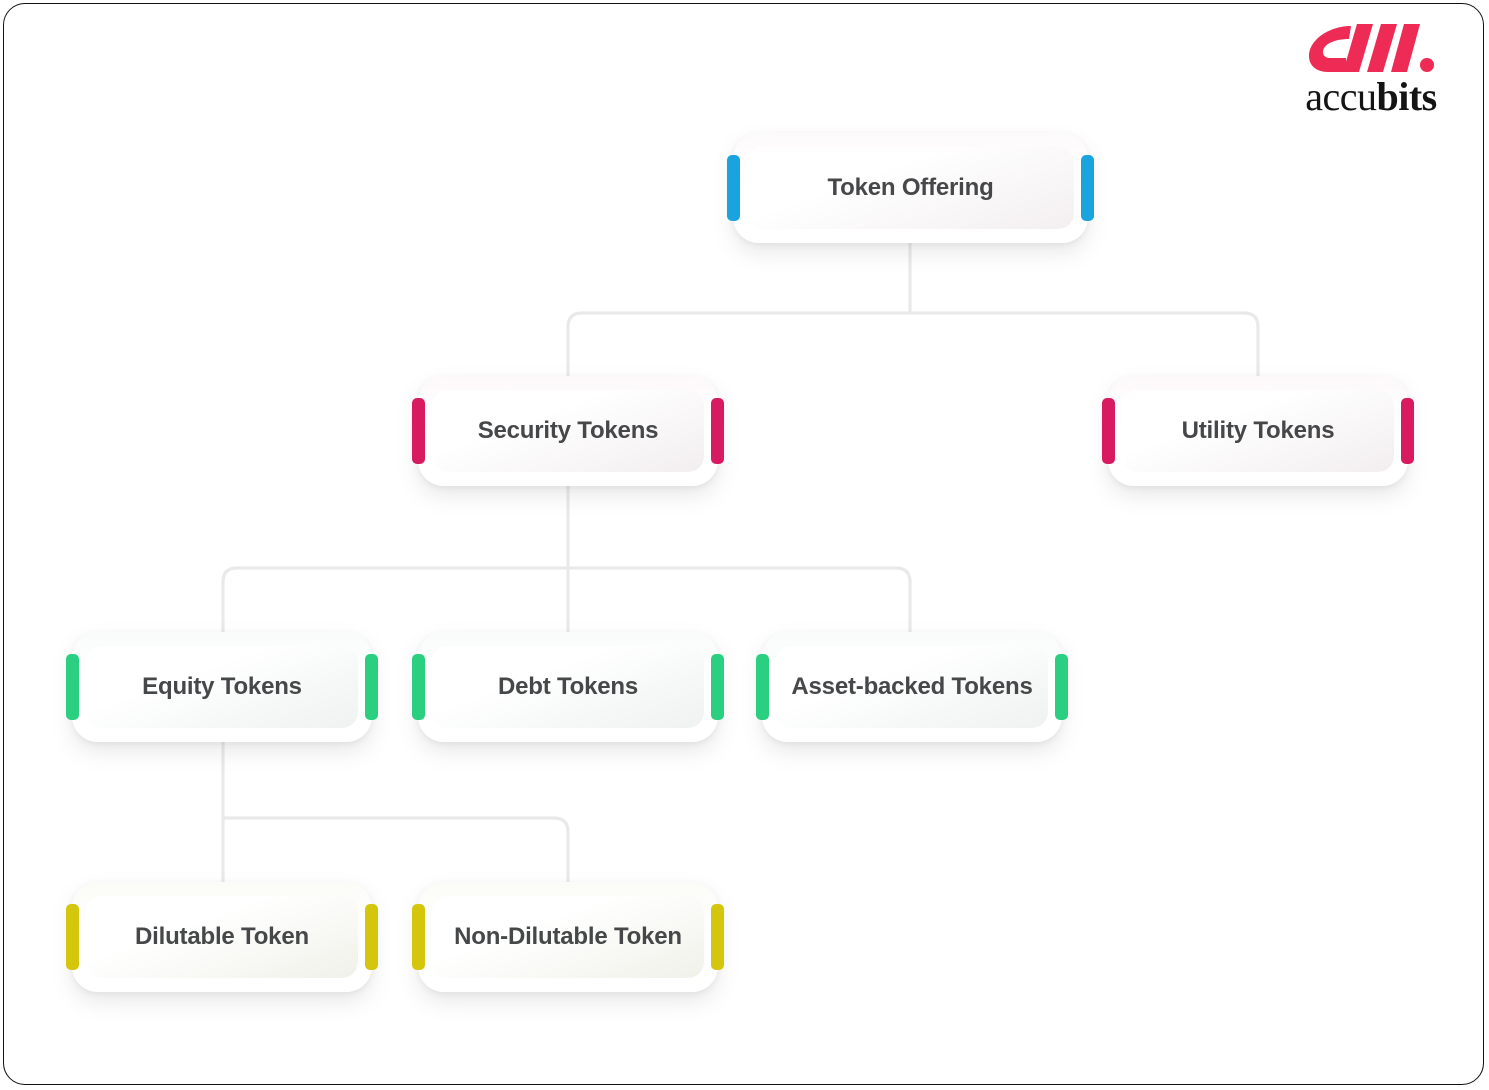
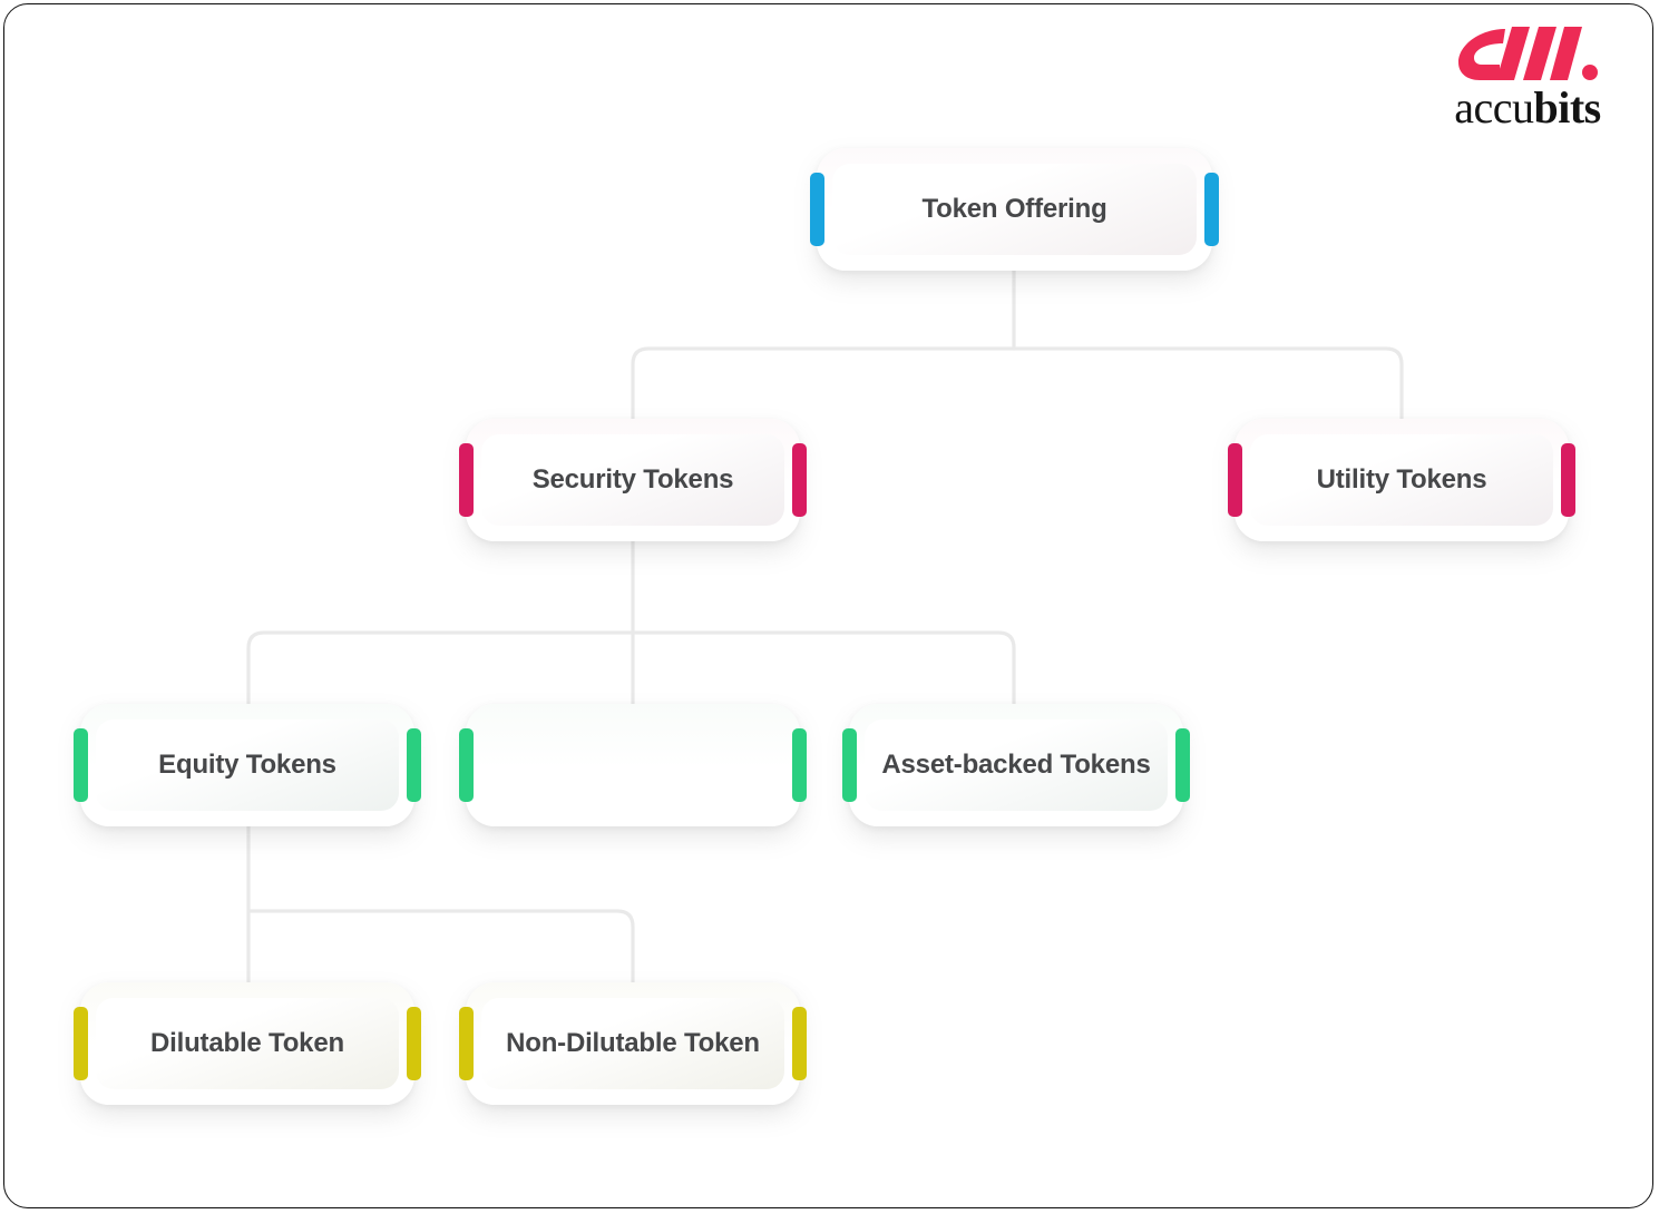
  accubits
  Token Offering
  Security Tokens
  Utility Tokens
  Equity Tokens
- Debt Tokens
  Asset-backed Tokens
  Dilutable Token
  Non-Dilutable Token
